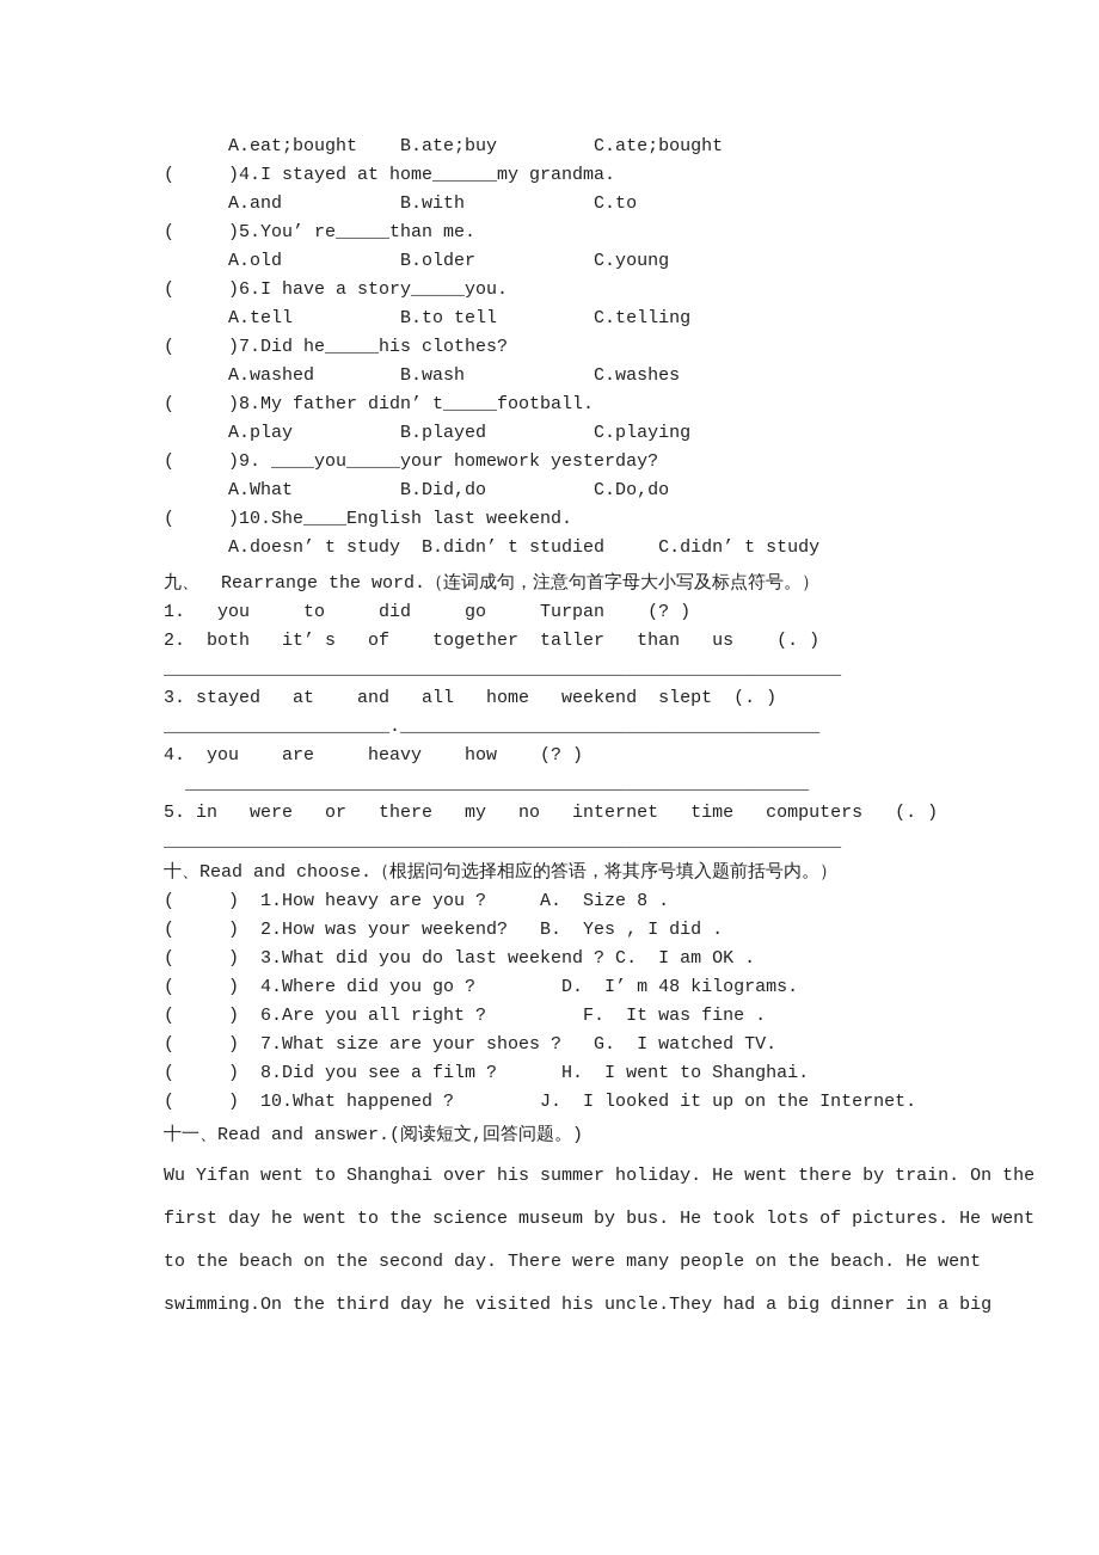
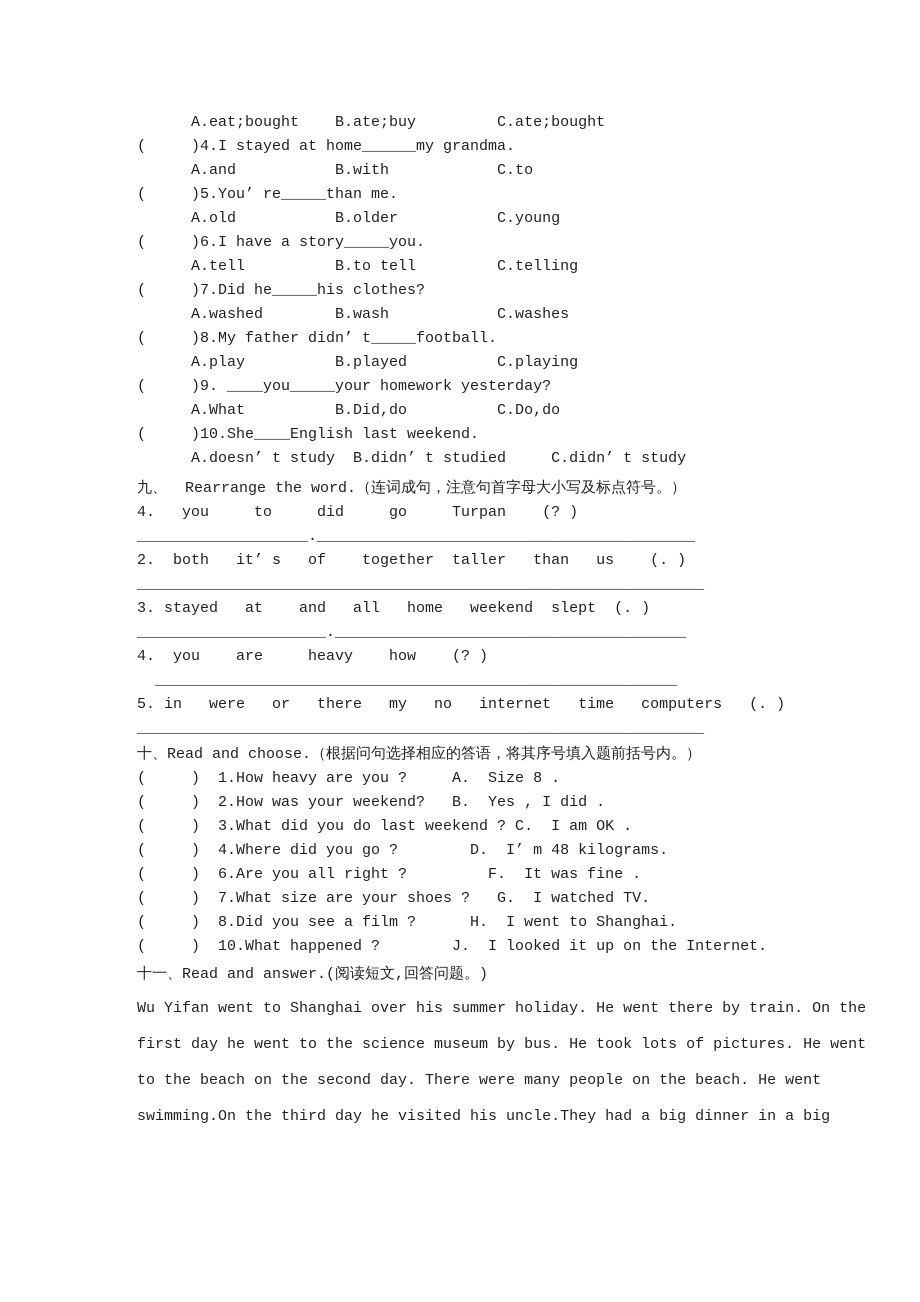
  A.eat;bought B.ate;buy C.ate;bought
  ( )4.I stayed at home______my grandma.
  A.and B.with C.to
  ( )5.You’ re_____than me.
  A.old B.older C.young
  ( )6.I have a story_____you.
  A.tell B.to tell C.telling
  ( )7.Did he_____his clothes?
  A.washed B.wash C.washes
  ( )8.My father didn’ t_____football.
  A.play B.played C.playing
  ( )9. ____you_____your homework yesterday?
  A.What B.Did,do C.Do,do
  ( )10.She____English last weekend.
  A.doesn’ t study B.didn’ t studied C.didn’ t study
  九、 Rearrange the word.（连词成句，注意句首字母大小写及标点符号。）
- 1. you to did go Turpan (? )
+ 4. you to did go Turpan (? )
+ ___________________.__________________________________________
  2. both it’ s of together taller than us (. )
  _______________________________________________________________
  3. stayed at and all home weekend slept (. )
  _____________________._______________________________________
  4. you are heavy how (? )
  __________________________________________________________
  5. in were or there my no internet time computers (. )
  _______________________________________________________________
  十、Read and choose.（根据问句选择相应的答语，将其序号填入题前括号内。）
  ( ) 1.How heavy are you ? A. Size 8 .
  ( ) 2.How was your weekend? B. Yes , I did .
  ( ) 3.What did you do last weekend ? C. I am OK .
  ( ) 4.Where did you go ? D. I’ m 48 kilograms.
  ( ) 6.Are you all right ? F. It was fine .
  ( ) 7.What size are your shoes ? G. I watched TV.
  ( ) 8.Did you see a film ? H. I went to Shanghai.
  ( ) 10.What happened ? J. I looked it up on the Internet.
  十一、Read and answer.(阅读短文,回答问题。)
  Wu Yifan went to Shanghai over his summer holiday. He went there by train. On the
  first day he went to the science museum by bus. He took lots of pictures. He went
  to the beach on the second day. There were many people on the beach. He went
  swimming.On the third day he visited his uncle.They had a big dinner in a big
